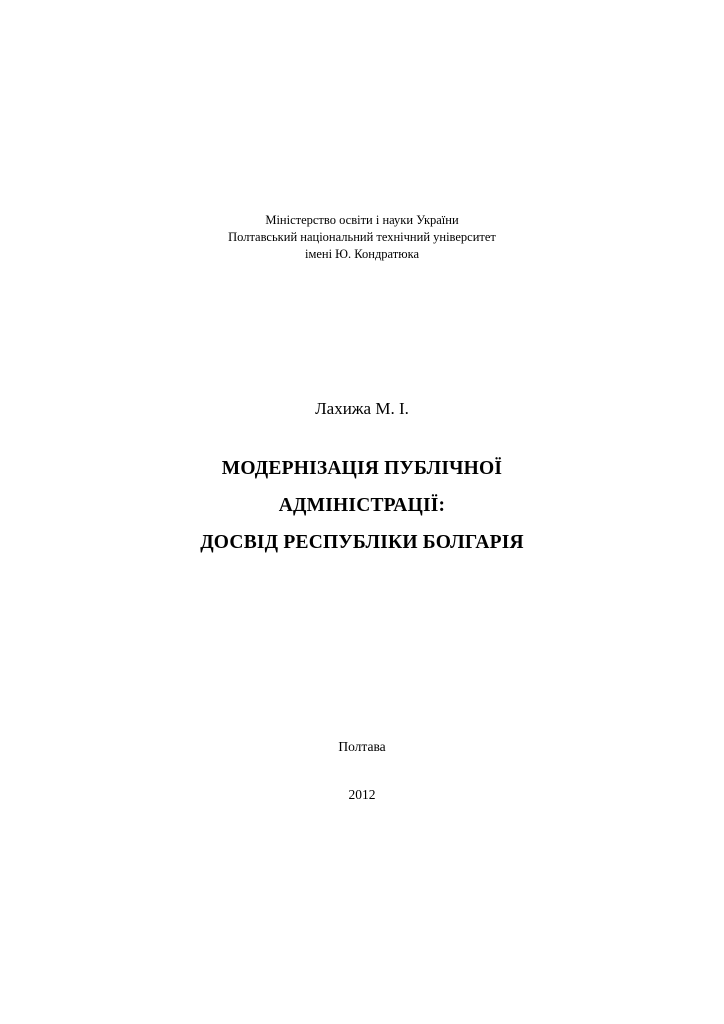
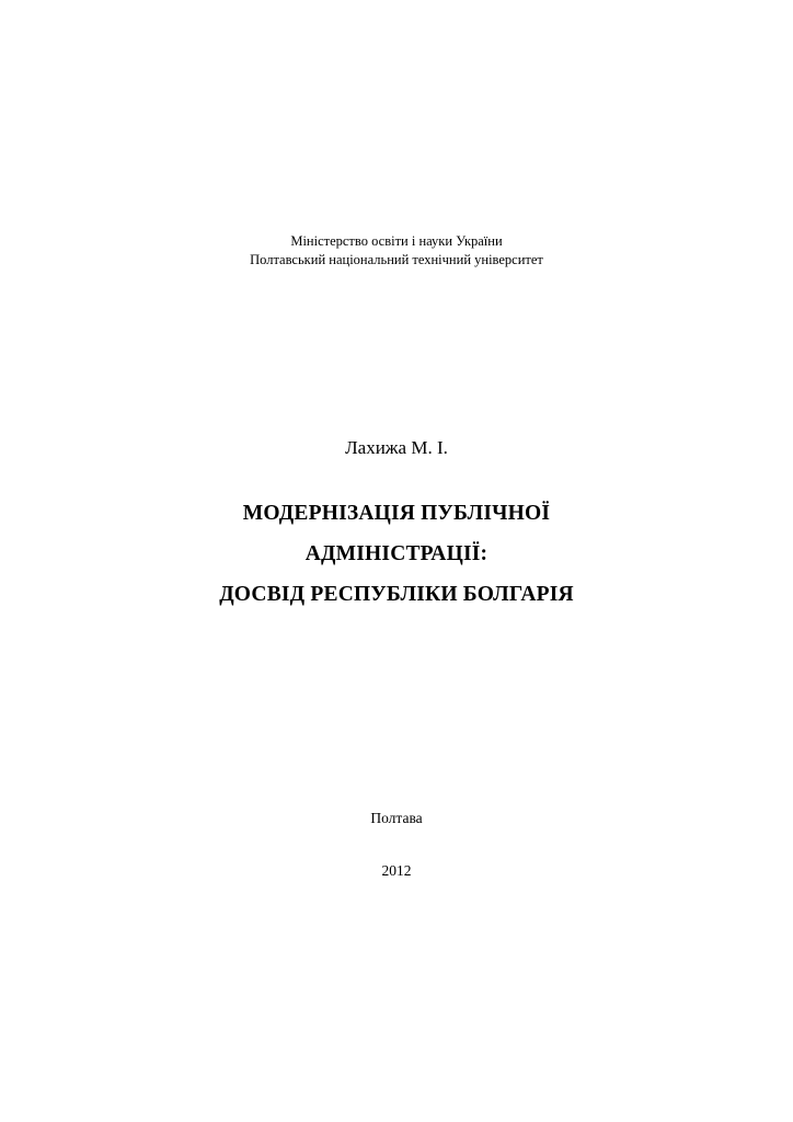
  Міністерство освіти і науки України
  Полтавський національний технічний університет
- імені Ю. Кондратюка
  Лахижа М. І.
  МОДЕРНІЗАЦІЯ ПУБЛІЧНОЇ
  АДМІНІСТРАЦІЇ:
  ДОСВІД РЕСПУБЛІКИ БОЛГАРІЯ
  Полтава
  2012
